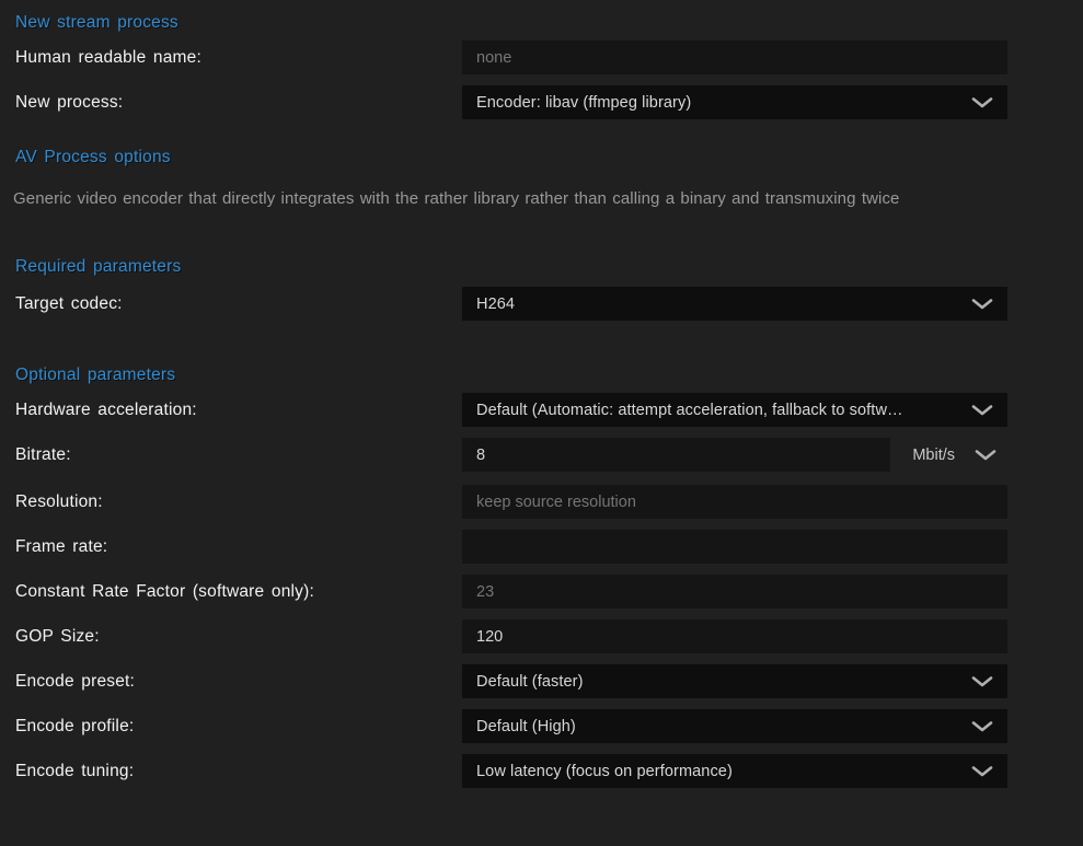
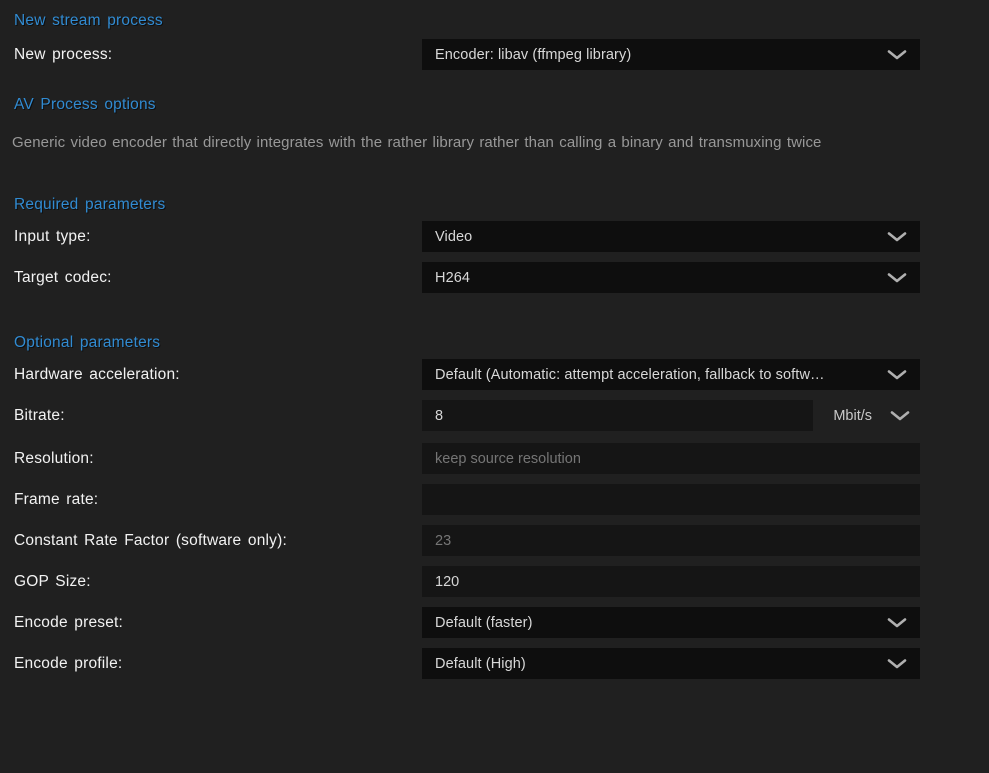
  New stream process
- Human readable name:
- none
  New process:
  Encoder: libav (ffmpeg library)
  AV Process options
  Generic video encoder that directly integrates with the rather library rather than calling a binary and transmuxing twice
  Required parameters
+ Input type:
+ Video
  Target codec:
  H264
  Optional parameters
  Hardware acceleration:
  Default (Automatic: attempt acceleration, fallback to softw…
  Bitrate:
  8
  Mbit/s
  Resolution:
  keep source resolution
  Frame rate:
  Constant Rate Factor (software only):
  23
  GOP Size:
  120
  Encode preset:
  Default (faster)
  Encode profile:
  Default (High)
- Encode tuning:
- Low latency (focus on performance)
